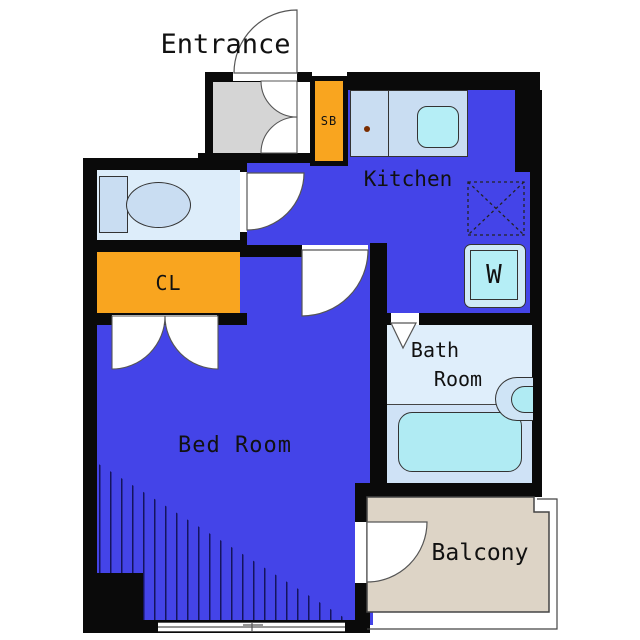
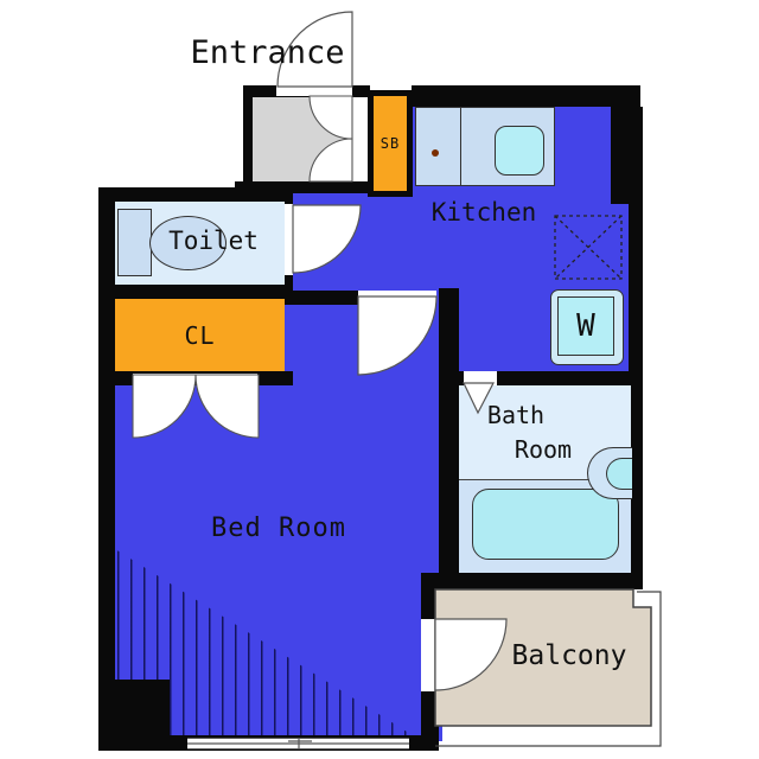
  SB
  W
  CL
  Entrance
+ Toilet
  Kitchen
  Bath
  Room
  Bed Room
  Balcony
